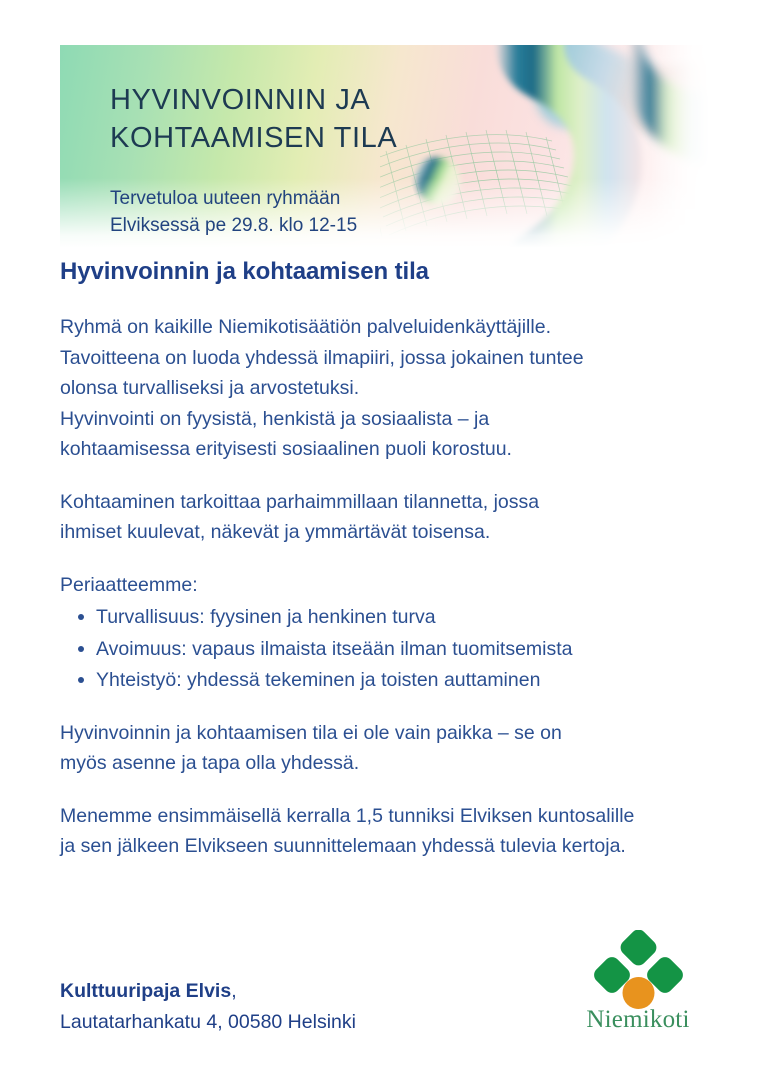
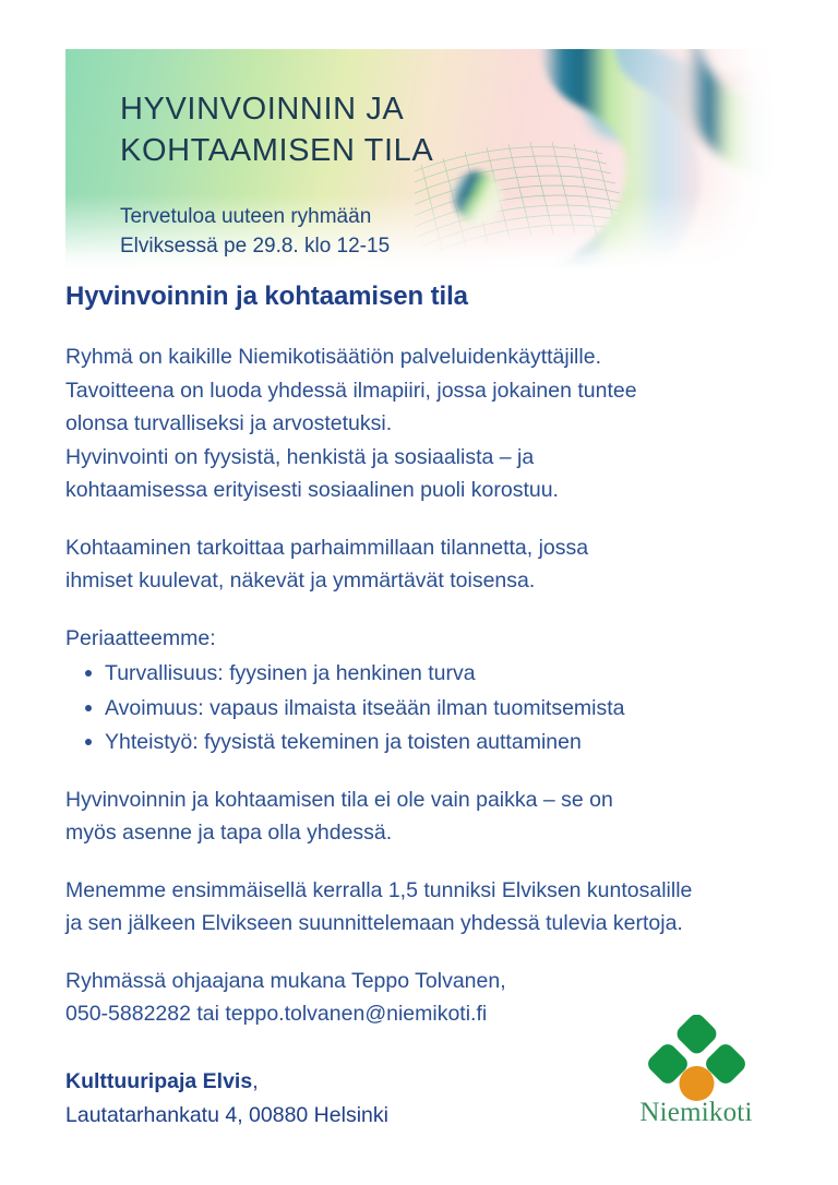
  HYVINVOINNIN JA
  KOHTAAMISEN TILA
  Tervetuloa uuteen ryhmään
  Elviksessä pe 29.8. klo 12-15
  Hyvinvoinnin ja kohtaamisen tila
  Ryhmä on kaikille Niemikotisäätiön palveluidenkäyttäjille.
  Tavoitteena on luoda yhdessä ilmapiiri, jossa jokainen tuntee
  olonsa turvalliseksi ja arvostetuksi.
  Hyvinvointi on fyysistä, henkistä ja sosiaalista – ja
  kohtaamisessa erityisesti sosiaalinen puoli korostuu.
  Kohtaaminen tarkoittaa parhaimmillaan tilannetta, jossa
  ihmiset kuulevat, näkevät ja ymmärtävät toisensa.
  Periaatteemme:
  Turvallisuus: fyysinen ja henkinen turva
  Avoimuus: vapaus ilmaista itseään ilman tuomitsemista
- Yhteistyö: yhdessä tekeminen ja toisten auttaminen
+ Yhteistyö: fyysistä tekeminen ja toisten auttaminen
  Hyvinvoinnin ja kohtaamisen tila ei ole vain paikka – se on
  myös asenne ja tapa olla yhdessä.
  Menemme ensimmäisellä kerralla 1,5 tunniksi Elviksen kuntosalille
  ja sen jälkeen Elvikseen suunnittelemaan yhdessä tulevia kertoja.
+ Ryhmässä ohjaajana mukana Teppo Tolvanen,
+ 050-5882282 tai teppo.tolvanen@niemikoti.fi
  Kulttuuripaja Elvis,
- Lautatarhankatu 4, 00580 Helsinki
+ Lautatarhankatu 4, 00880 Helsinki
  Niemikoti
